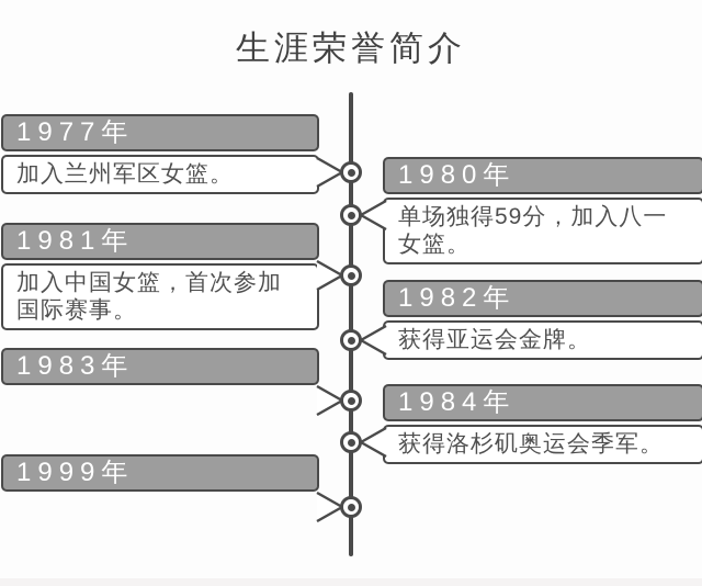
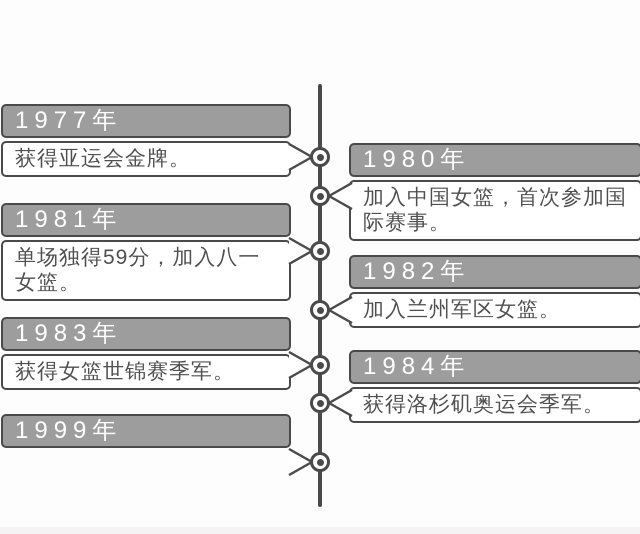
- 生涯荣誉简介
  1977年
- 加入兰州军区女篮。
+ 获得亚运会金牌。
  1980年
- 单场独得59分，加入八一女篮。
+ 加入中国女篮，首次参加国际赛事。
  1981年
- 加入中国女篮，首次参加国际赛事。
+ 单场独得59分，加入八一女篮。
  1982年
- 获得亚运会金牌。
+ 加入兰州军区女篮。
  1983年
+ 获得女篮世锦赛季军。
  1984年
  获得洛杉矶奥运会季军。
  1999年
